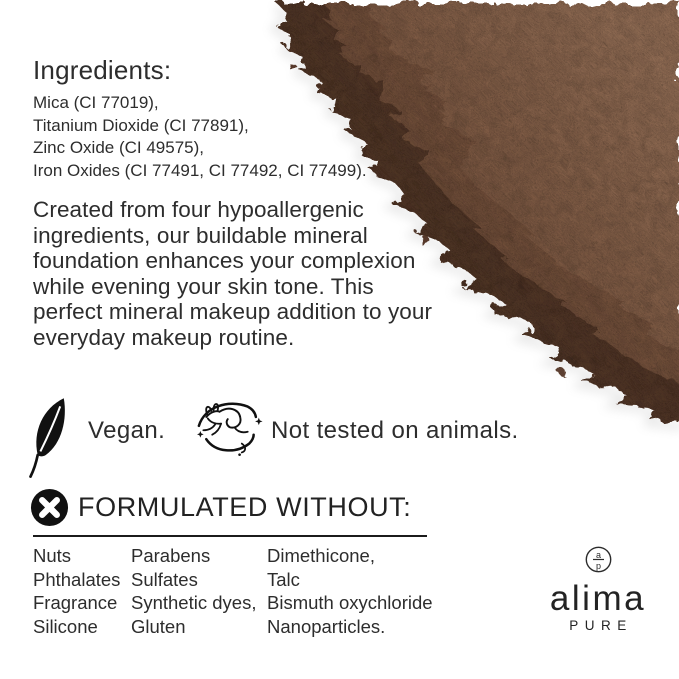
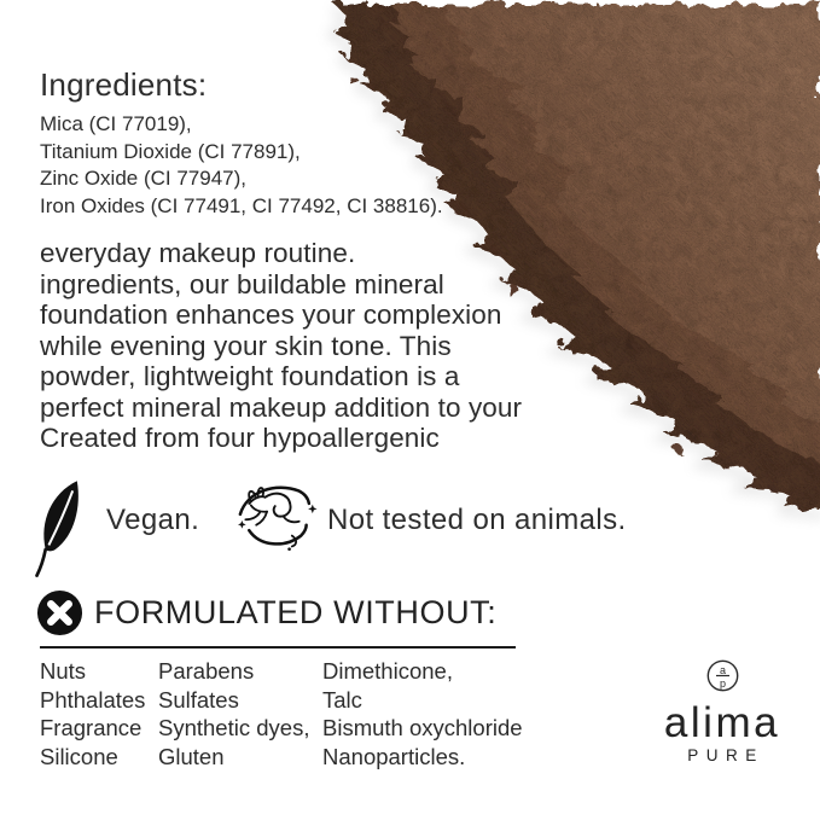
  Ingredients:
  Mica (CI 77019),
  Titanium Dioxide (CI 77891),
- Zinc Oxide (CI 49575),
+ Zinc Oxide (CI 77947),
- Iron Oxides (CI 77491, CI 77492, CI 77499).
+ Iron Oxides (CI 77491, CI 77492, CI 38816).
- Created from four hypoallergenic
+ everyday makeup routine.
  ingredients, our buildable mineral
  foundation enhances your complexion
  while evening your skin tone. This
+ powder, lightweight foundation is a
  perfect mineral makeup addition to your
- everyday makeup routine.
+ Created from four hypoallergenic
  Vegan.
  Not tested on animals.
  FORMULATED WITHOUT:
  Nuts
  Phthalates
  Fragrance
  Silicone
  Parabens
  Sulfates
  Synthetic dyes,
  Gluten
  Dimethicone,
  Talc
  Bismuth oxychloride
  Nanoparticles.
  a
  p
  alima
  PURE
